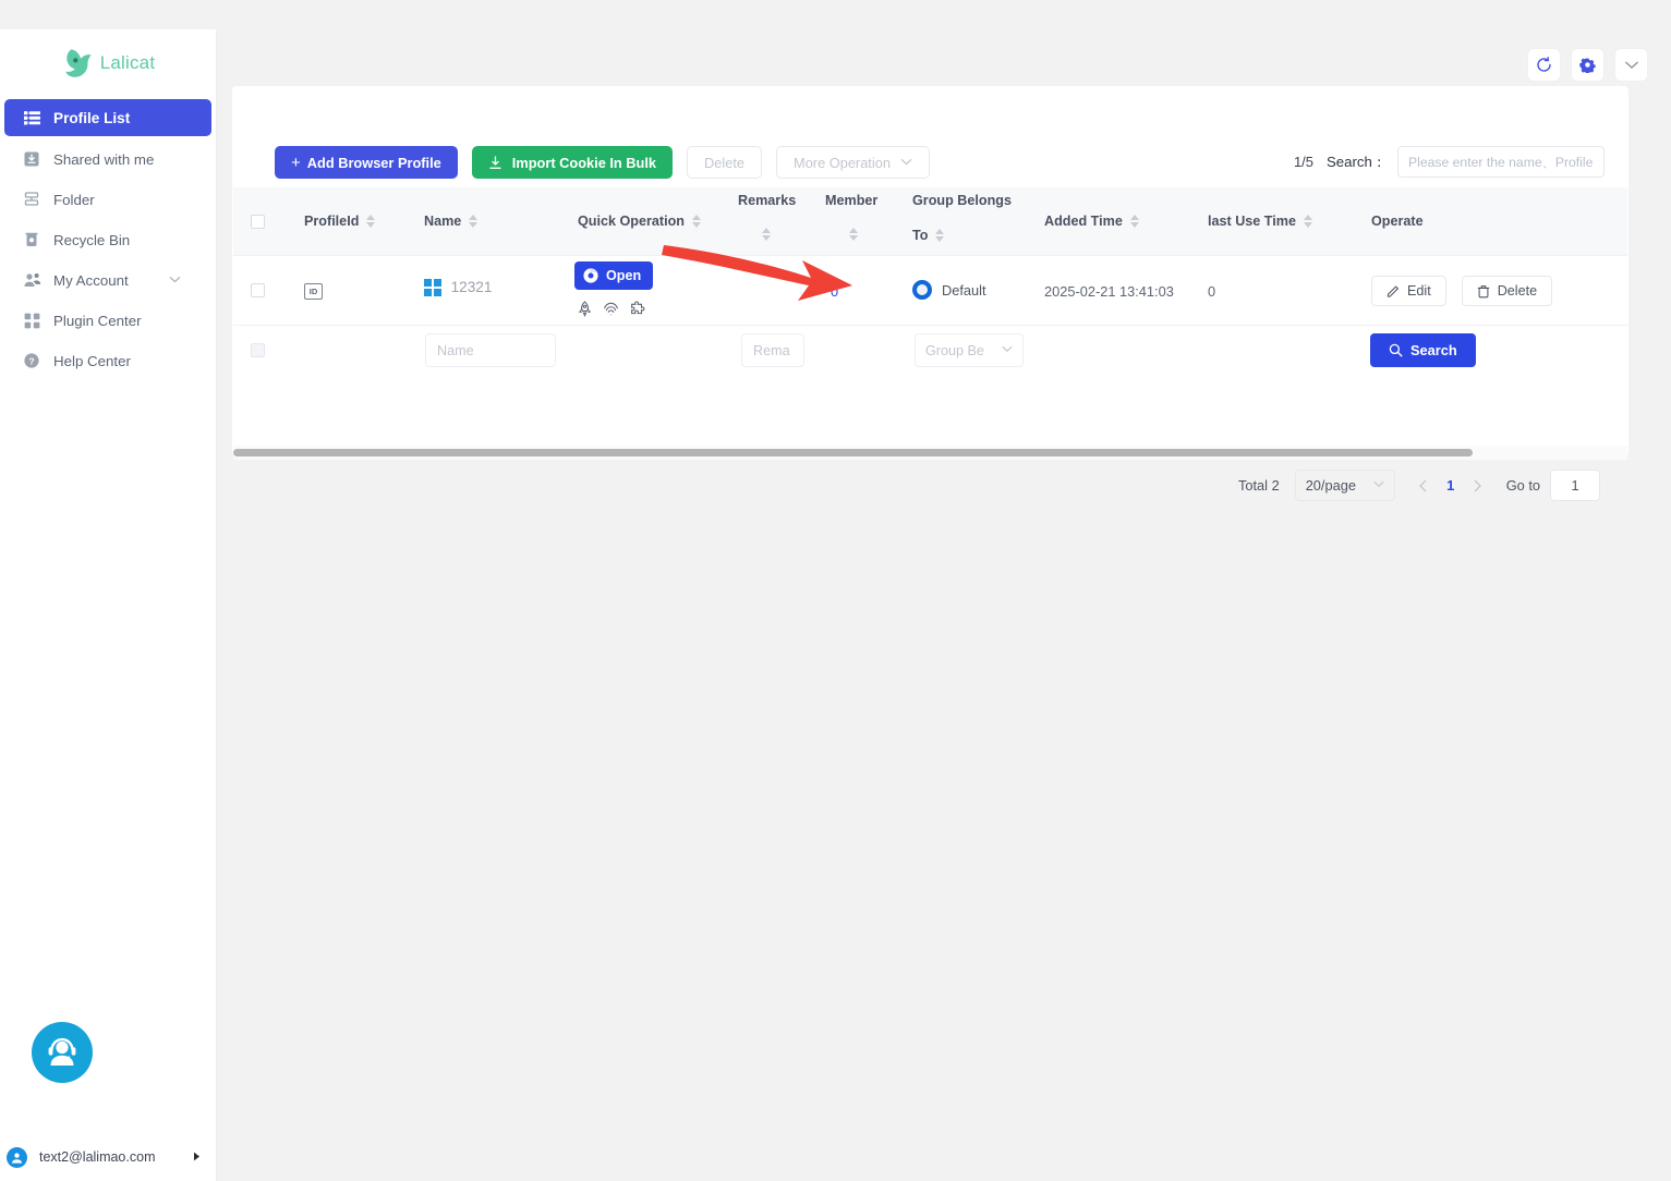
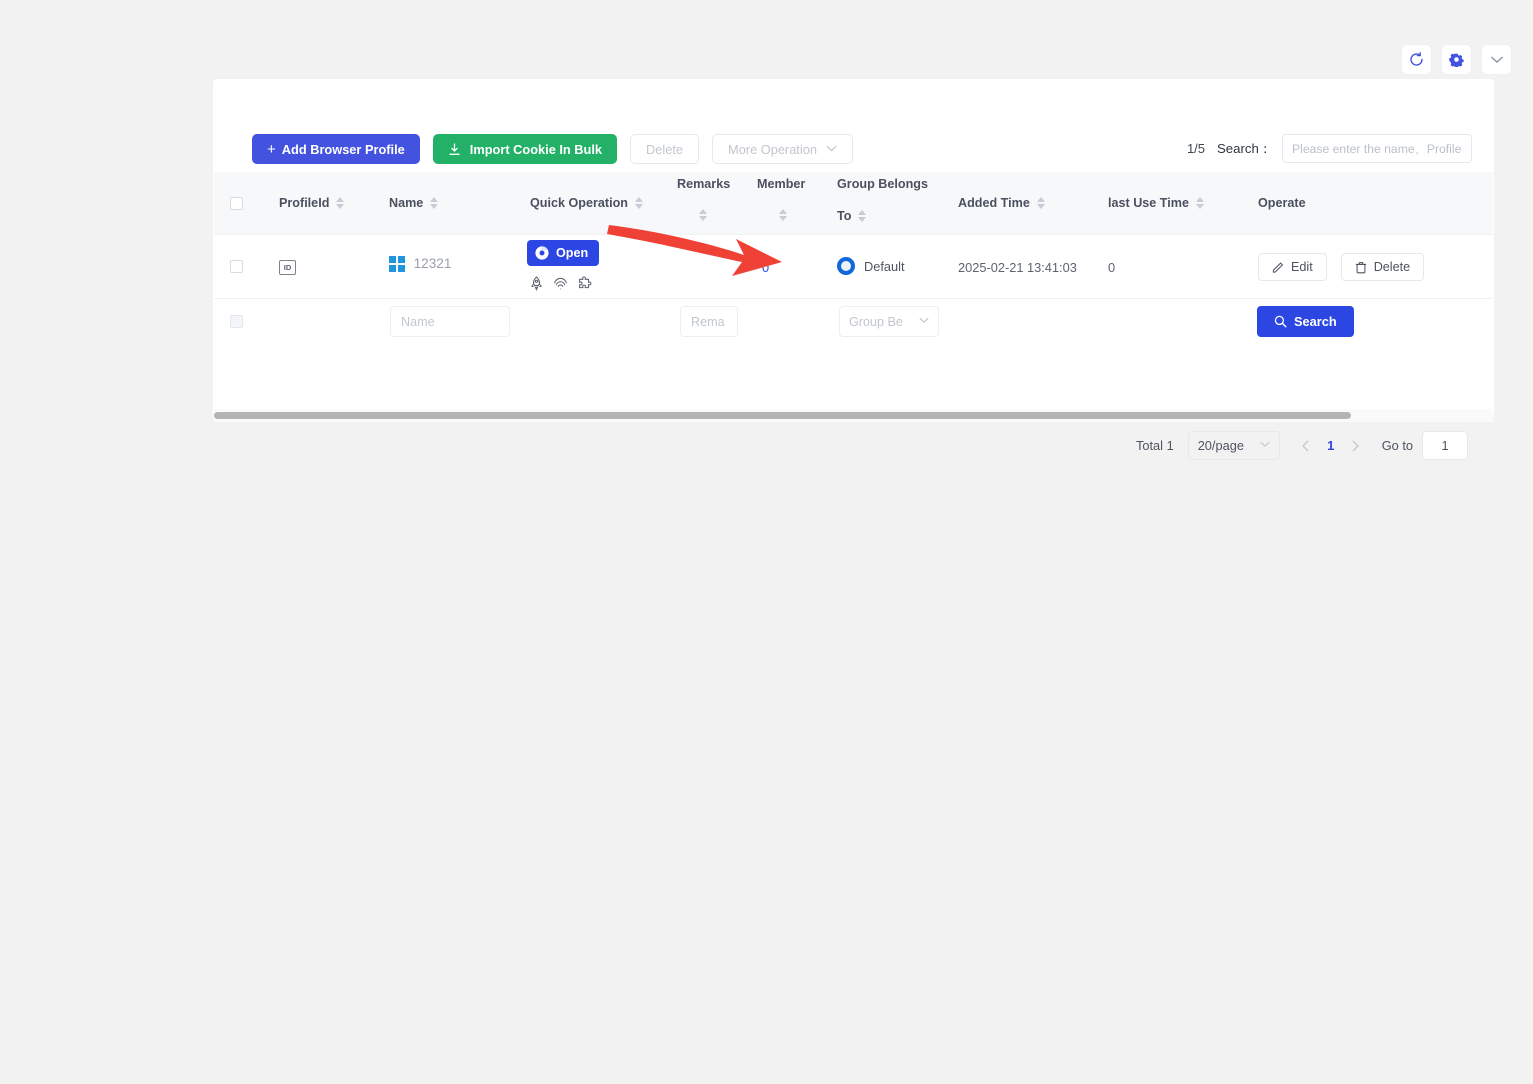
- Lalicat
- Profile List
- Shared with me
- Folder
- Recycle Bin
- My Account
- Plugin Center
- ?
- Help Center
- text2@lalimao.com
  +
  Add Browser Profile
  Import Cookie In Bulk
  Delete
  More Operation
  1/5
  Search：
  Please enter the name、Profile
  ProfileId
  Name
  Quick Operation
  Remarks
  Member
  Group Belongs
  To
  Added Time
  last Use Time
  Operate
  ID
  12321
  Open
  0
  Default
  2025-02-21 13:41:03
  0
  Edit
  Delete
  Name
  Rema
  Group Be
  Search
- Total 2
+ Total 1
  20/page
  1
  Go to
  1
